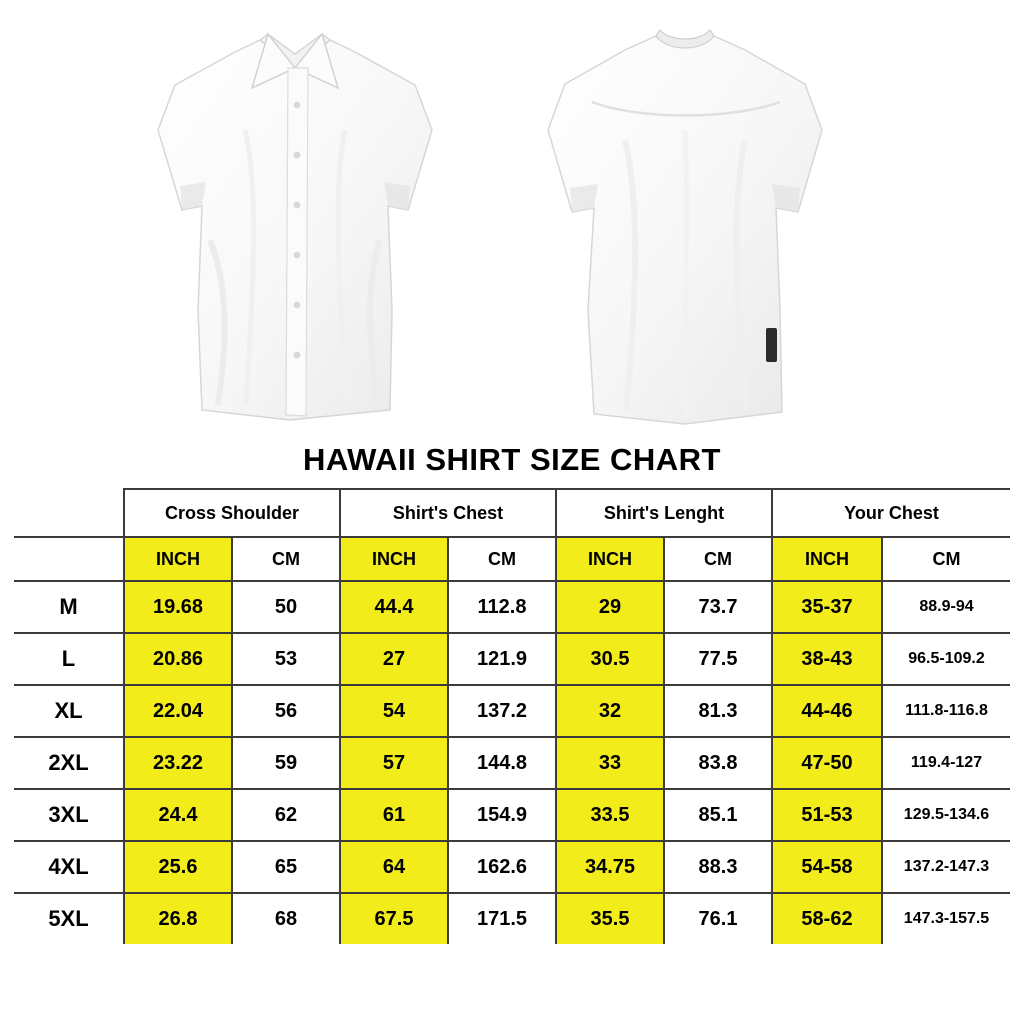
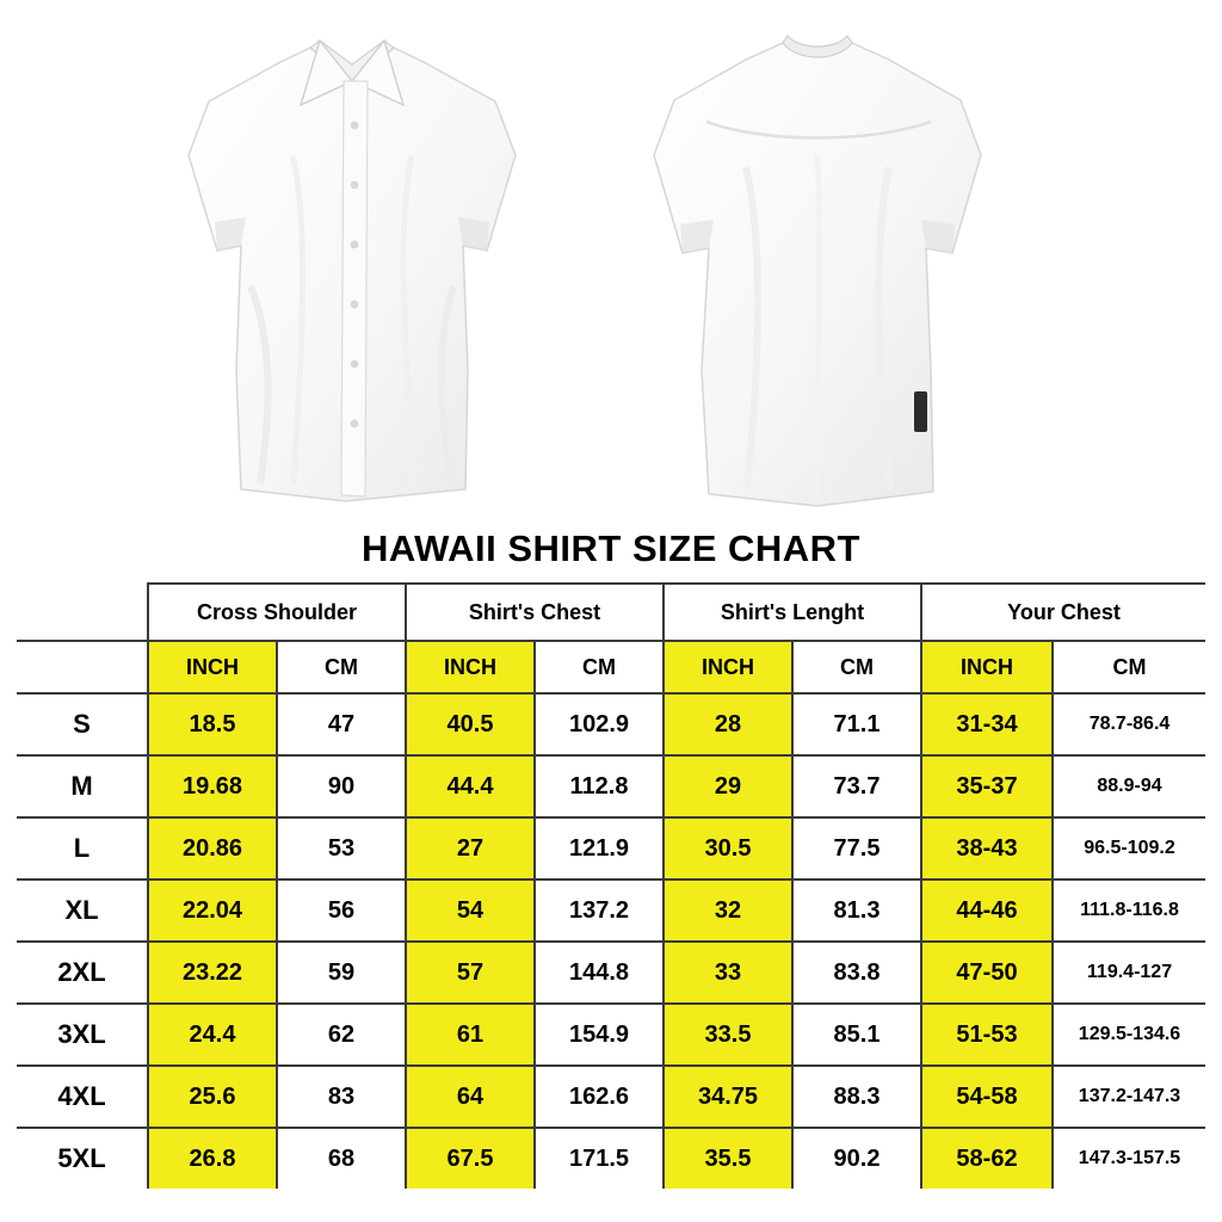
  HAWAII SHIRT SIZE CHART
  	Cross Shoulder	Shirt's Chest	Shirt's Lenght	Your Chest
  	INCH	CM	INCH	CM	INCH	CM	INCH	CM
+ S	18.5	47	40.5	102.9	28	71.1	31-34	78.7-86.4
- M	19.68	50	44.4	112.8	29	73.7	35-37	88.9-94
+ M	19.68	90	44.4	112.8	29	73.7	35-37	88.9-94
  L	20.86	53	27	121.9	30.5	77.5	38-43	96.5-109.2
  XL	22.04	56	54	137.2	32	81.3	44-46	111.8-116.8
  2XL	23.22	59	57	144.8	33	83.8	47-50	119.4-127
  3XL	24.4	62	61	154.9	33.5	85.1	51-53	129.5-134.6
- 4XL	25.6	65	64	162.6	34.75	88.3	54-58	137.2-147.3
+ 4XL	25.6	83	64	162.6	34.75	88.3	54-58	137.2-147.3
- 5XL	26.8	68	67.5	171.5	35.5	76.1	58-62	147.3-157.5
+ 5XL	26.8	68	67.5	171.5	35.5	90.2	58-62	147.3-157.5
